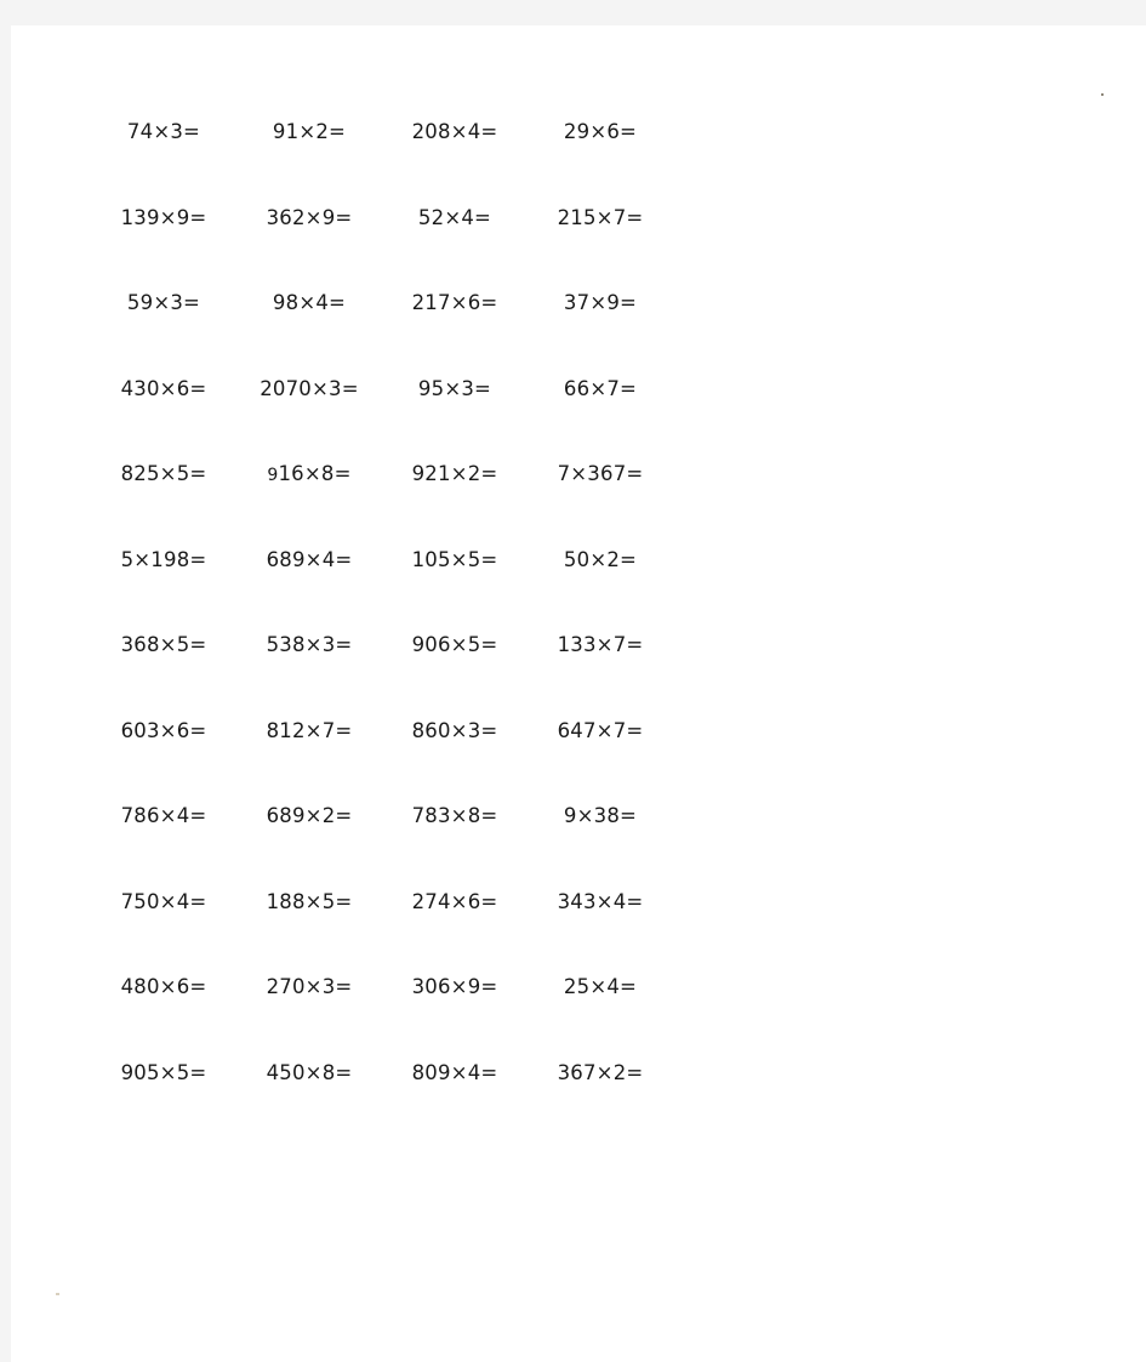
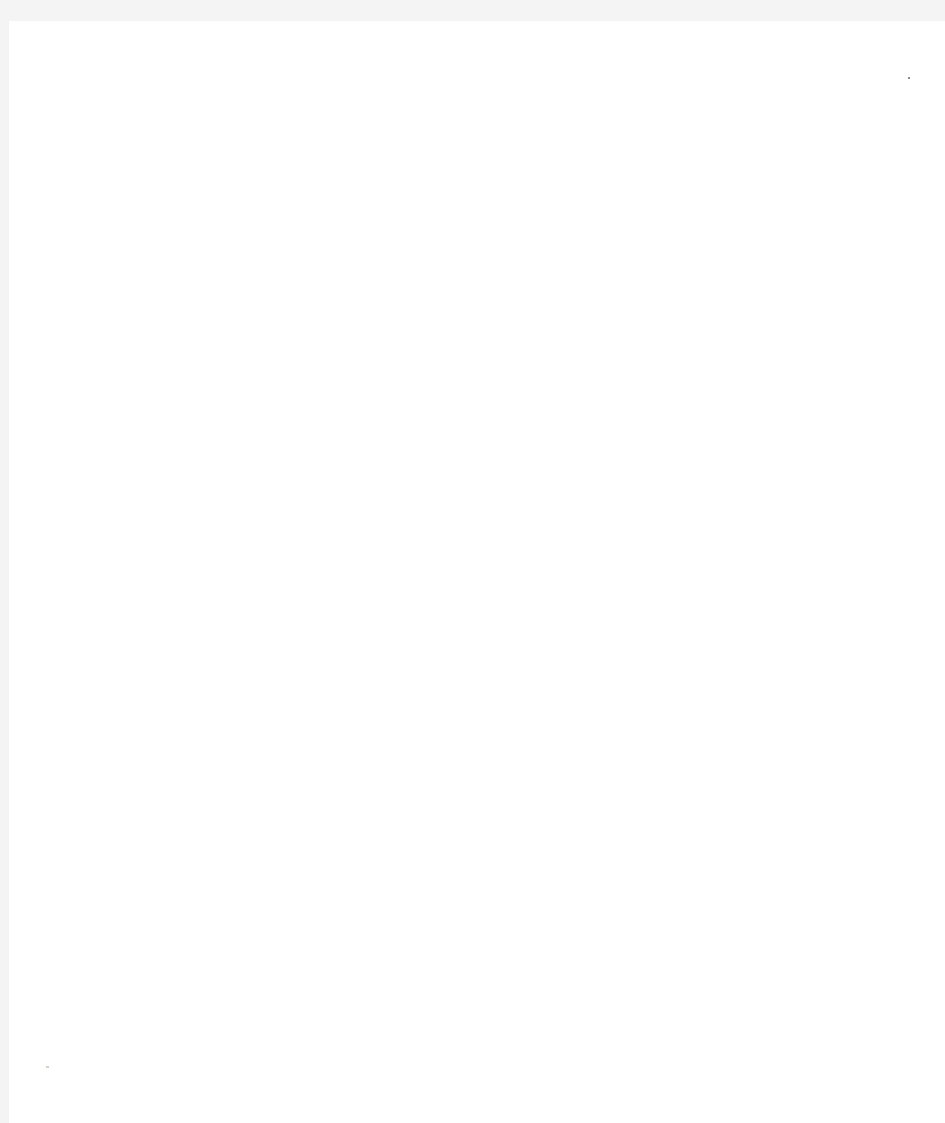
- 74×3=
- 91×2=
- 208×4=
- 29×6=
- 139×9=
- 362×9=
- 52×4=
- 215×7=
- 59×3=
- 98×4=
- 217×6=
- 37×9=
- 430×6=
- 2070×3=
- 95×3=
- 66×7=
- 825×5=
- 916×8=
- 921×2=
- 7×367=
- 5×198=
- 689×4=
- 105×5=
- 50×2=
- 368×5=
- 538×3=
- 906×5=
- 133×7=
- 603×6=
- 812×7=
- 860×3=
- 647×7=
- 786×4=
- 689×2=
- 783×8=
- 9×38=
- 750×4=
- 188×5=
- 274×6=
- 343×4=
- 480×6=
- 270×3=
- 306×9=
- 25×4=
- 905×5=
- 450×8=
- 809×4=
- 367×2=
